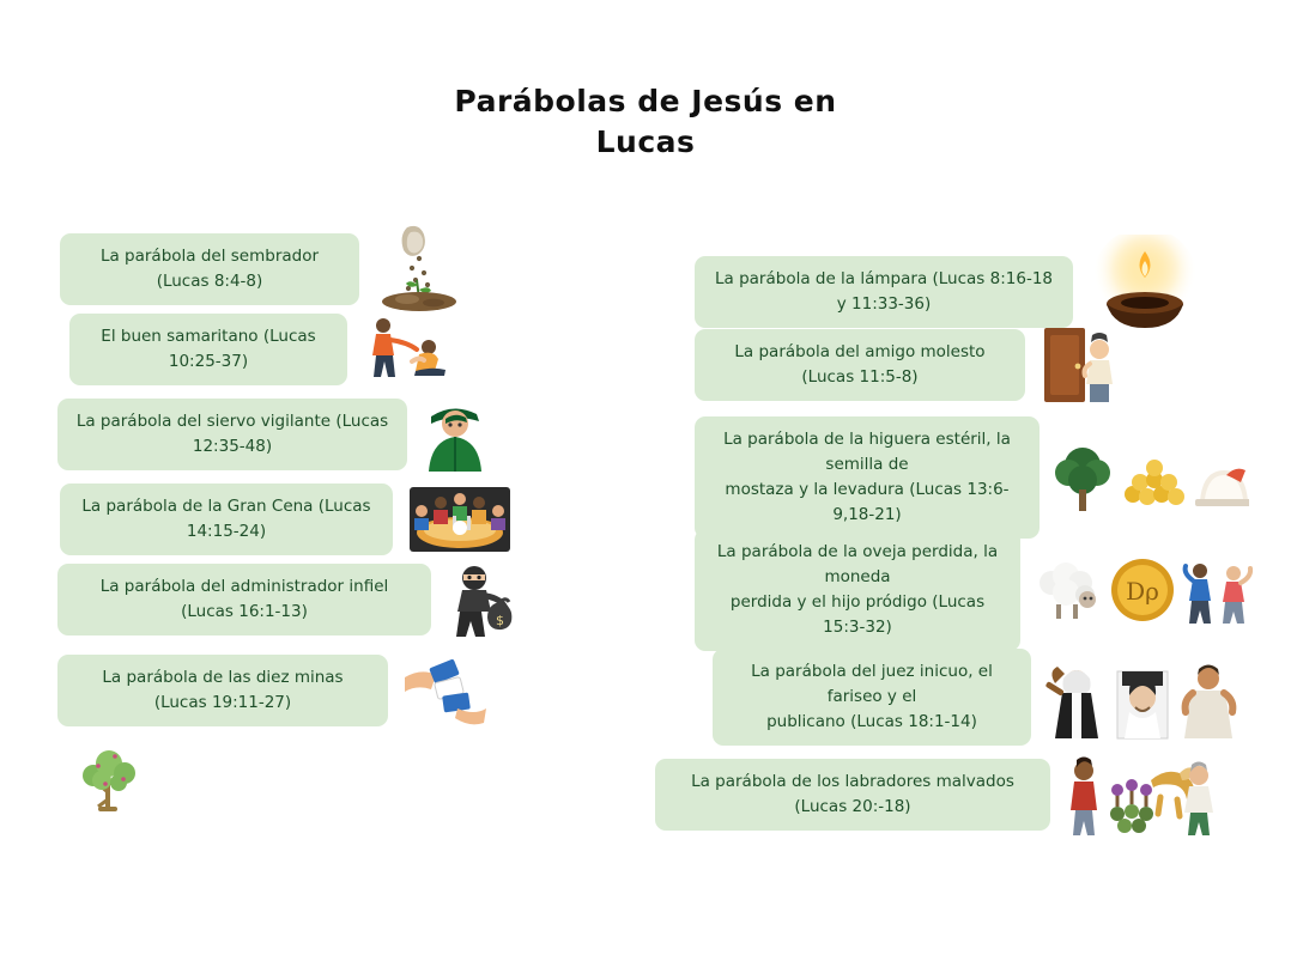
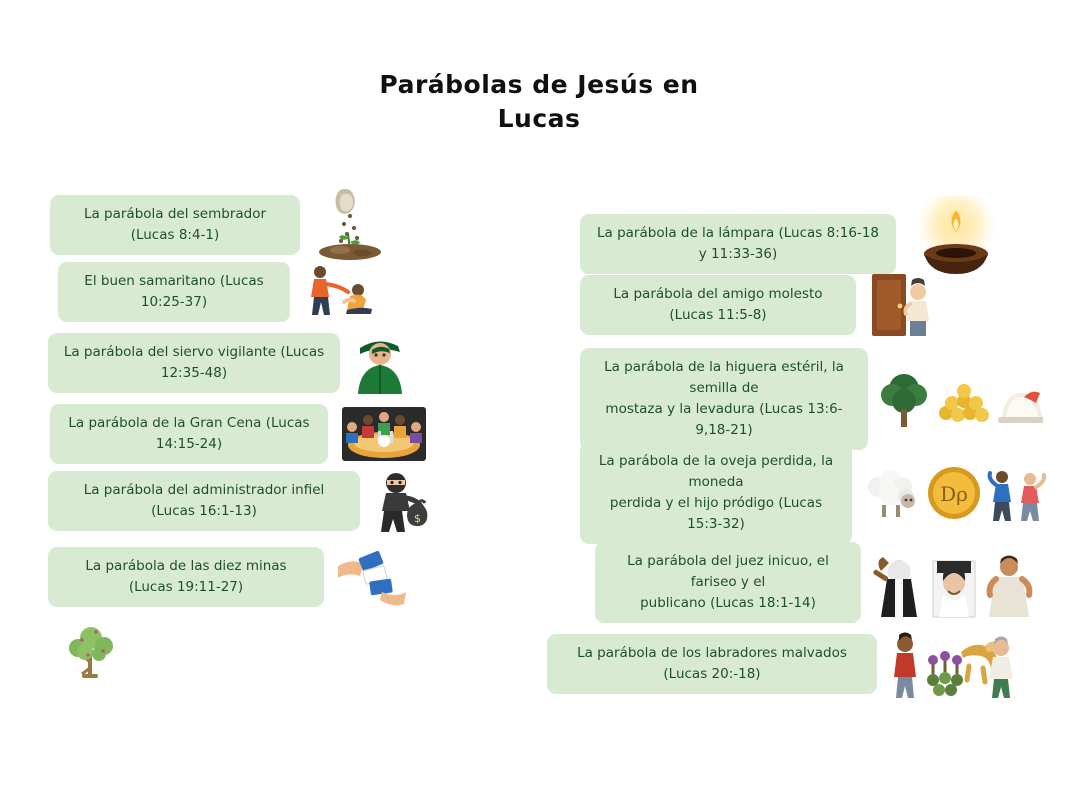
  Parábolas de Jesús en
  Lucas
- La parábola del sembrador (Lucas 8:4-8)
+ La parábola del sembrador (Lucas 8:4-1)
  El buen samaritano (Lucas 10:25-37)
  La parábola del siervo vigilante (Lucas 12:35-48)
  La parábola de la Gran Cena (Lucas 14:15-24)
  La parábola del administrador infiel (Lucas 16:1-13)
  $
  La parábola de las diez minas (Lucas 19:11-27)
  La parábola de la lámpara (Lucas 8:16-18 y 11:33-36)
  La parábola del amigo molesto (Lucas 11:5-8)
  La parábola de la higuera estéril, la semilla de
  mostaza y la levadura (Lucas 13:6-9,18-21)
  La parábola de la oveja perdida, la moneda
  perdida y el hijo pródigo (Lucas 15:3-32)
  Dρ
  La parábola del juez inicuo, el fariseo y el
  publicano (Lucas 18:1-14)
  La parábola de los labradores malvados (Lucas 20:-18)
